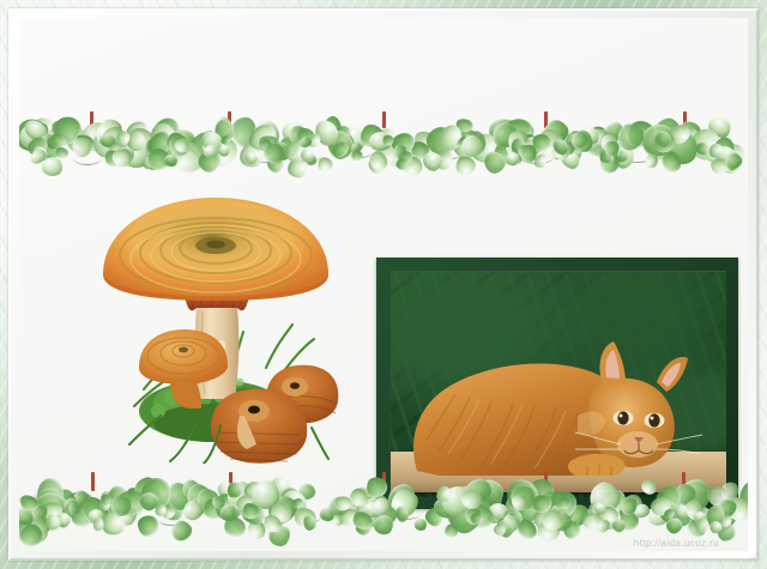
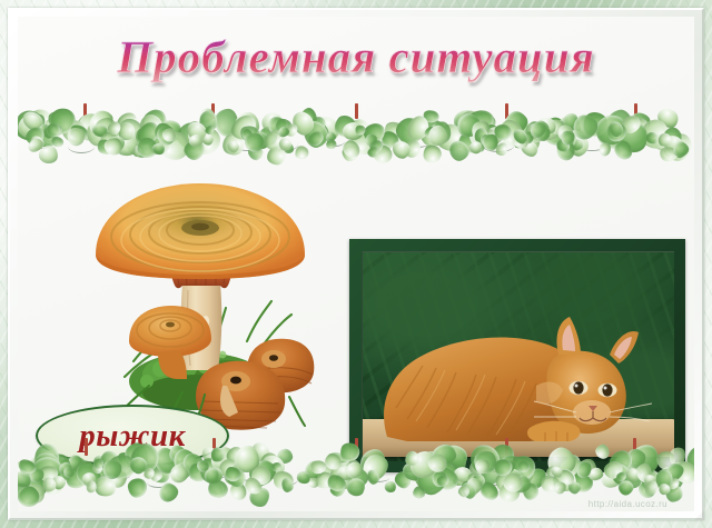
+ Проблемная ситуация
+ рыжик
  http://aida.ucoz.ru
